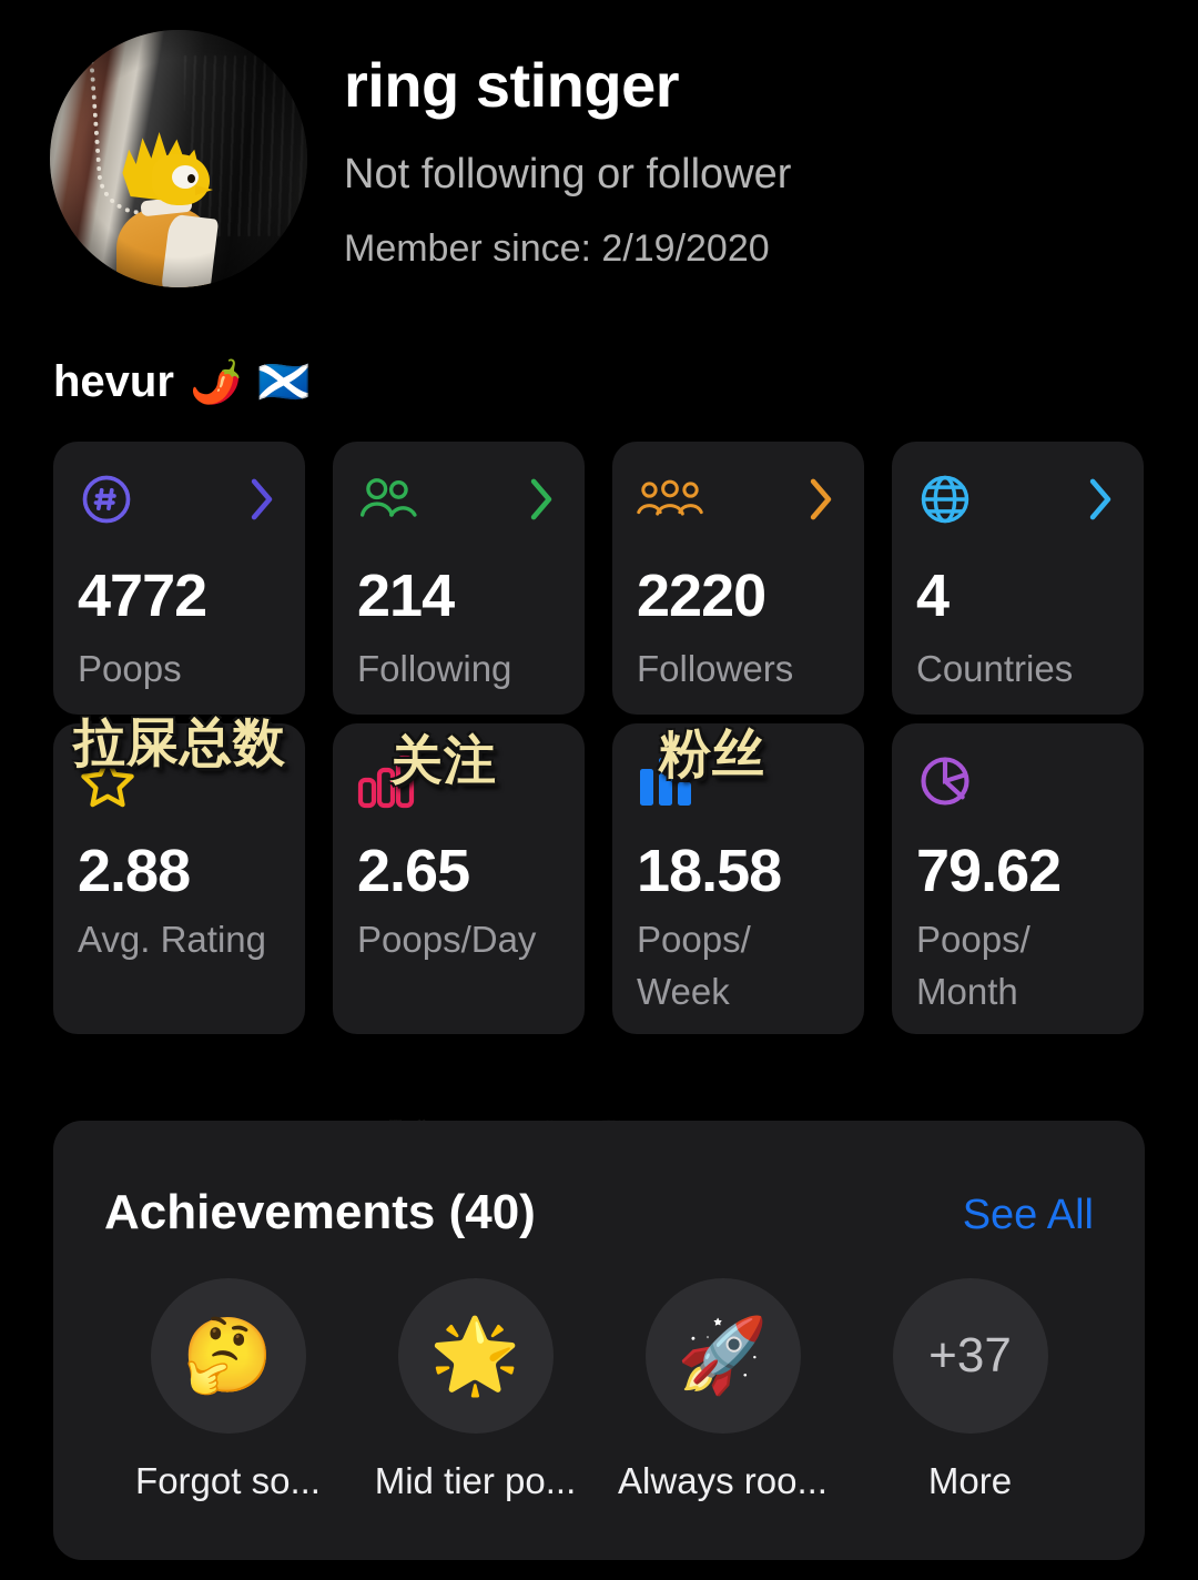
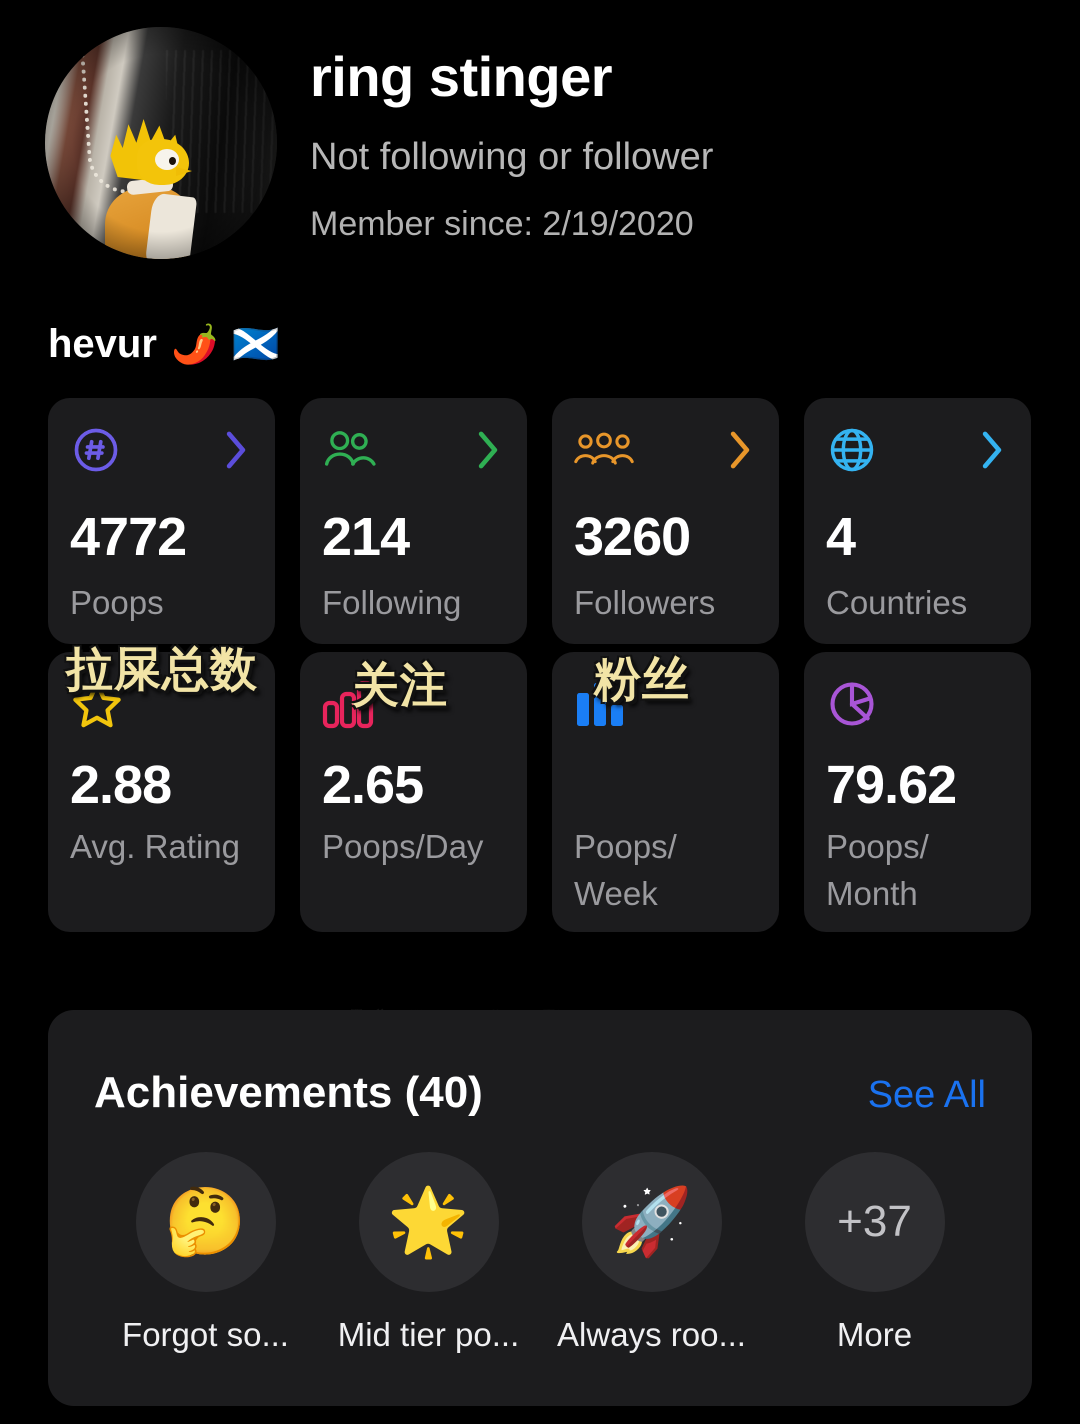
  ring stinger
  Not following or follower
  Member since: 2/19/2020
  hevur
  🌶️
  🏴󠁧󠁢󠁳󠁣󠁴󠁿
  4772
  Poops
  214
  Following
- 2220
+ 3260
  Followers
  4
  Countries
  2.88
  Avg. Rating
  2.65
  Poops/Day
- 18.58
  Poops/ Week
  79.62
  Poops/ Month
  拉屎总数
  关注
  粉丝
  Achievements (40)
  See All
  🤔
  Forgot so...
  🌟
  Mid tier po...
  🚀
  Always roo...
  +37
  More
